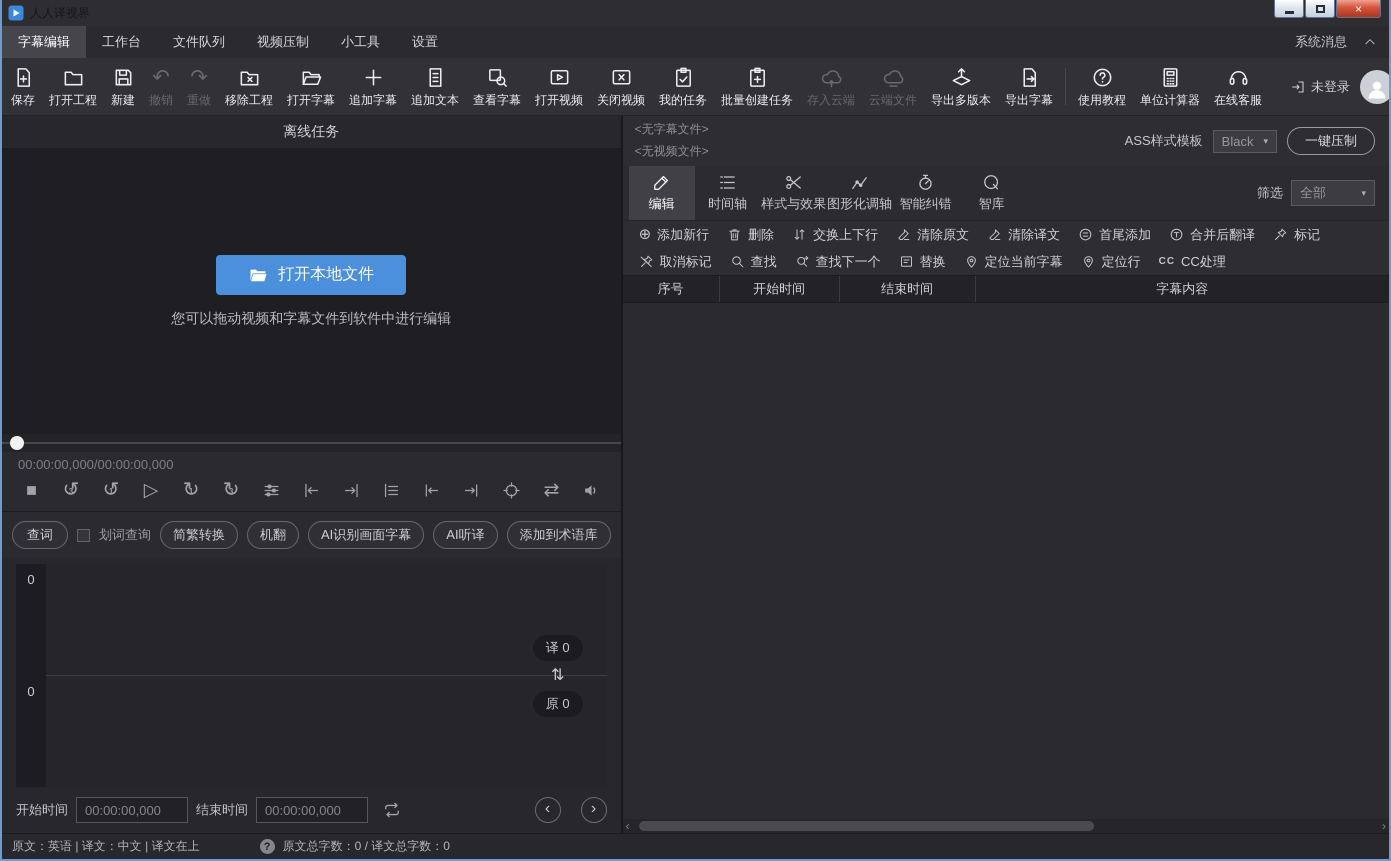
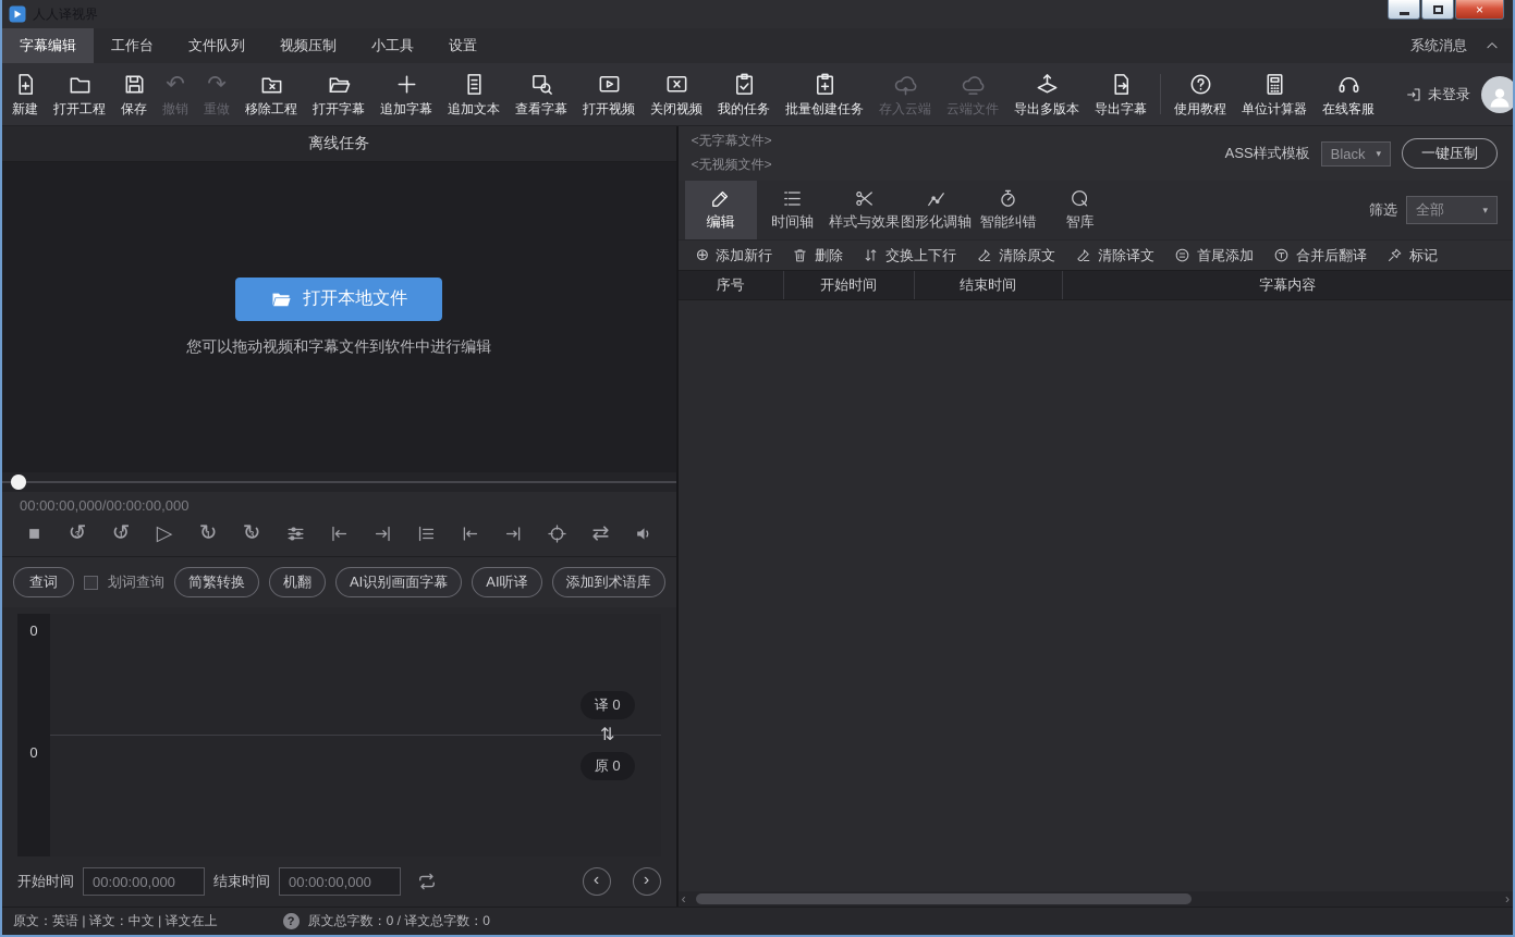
  人人译视界
  ×
  字幕编辑
  工作台
  文件队列
  视频压制
  小工具
  设置
  系统消息
- 保存
+ 新建
  打开工程
- 新建
+ 保存
  ↶
  撤销
  ↷
  重做
  移除工程
  打开字幕
  追加字幕
  追加文本
  查看字幕
  打开视频
  关闭视频
  我的任务
  批量创建任务
  存入云端
  云端文件
  导出多版本
  导出字幕
  使用教程
  单位计算器
  在线客服
  未登录
  离线任务
  打开本地文件
  您可以拖动视频和字幕文件到软件中进行编辑
  00:00:00,000/00:00:00,000
  ↺
  3
  ↺
  1
  ▷
  ↻
  1
  ↻
  3
  ⇄
  查词
  划词查询
  简繁转换
  机翻
  AI识别画面字幕
  AI听译
  添加到术语库
  0
  0
  译 0
  ⇅
  原 0
  开始时间
  00:00:00,000
  结束时间
  00:00:00,000
  ‹
  ›
  <无字幕文件>
  <无视频文件>
  ASS样式模板
  Black
  ▾
  一键压制
  编辑
  时间轴
  样式与效果
  图形化调轴
  智能纠错
  智库
  筛选
  全部
  ▾
  ⊕
  添加新行
  删除
  交换上下行
  清除原文
  清除译文
  首尾添加
  合并后翻译
  标记
- 取消标记
- 查找
- 查找下一个
- 替换
- 定位当前字幕
- 定位行
- CC
- CC处理
  序号
  开始时间
  结束时间
  字幕内容
  ‹
  ›
  原文：英语 | 译文：中文 | 译文在上
  ?
  原文总字数：0 / 译文总字数：0
